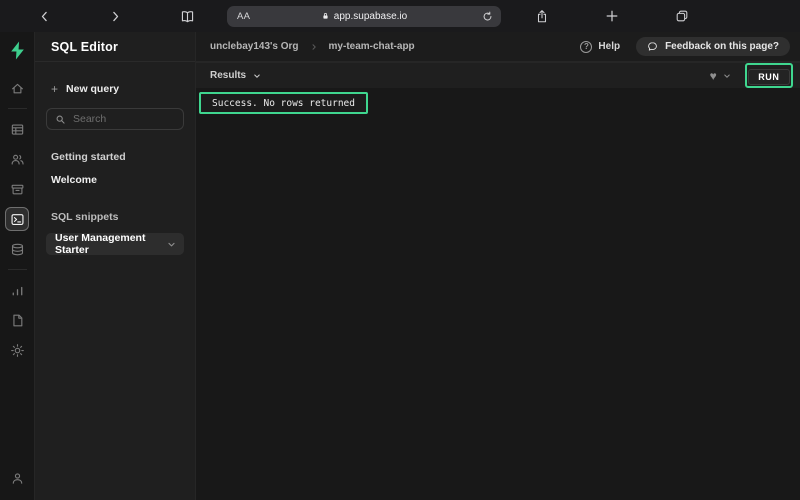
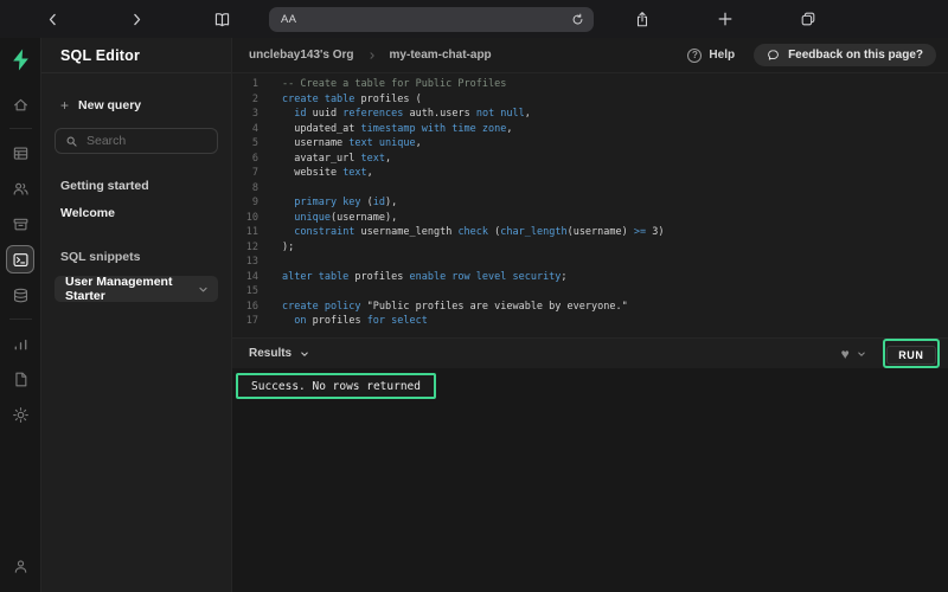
  AA
- app.supabase.io
  SQL Editor
  +
  New query
  Search
  Getting started
  Welcome
  SQL snippets
  User Management Starter
  unclebay143's Org
  my-team-chat-app
  ?
  Help
  Feedback on this page?
+ 1
+ -- Create a table for Public Profiles
+ 2
+ create table profiles (
+ 3
+ id uuid references auth.users not null,
+ 4
+ updated_at timestamp with time zone,
+ 5
+ username text unique,
+ 6
+ avatar_url text,
+ 7
+ website text,
+ 8
+ 9
+ primary key (id),
+ 10
+ unique(username),
+ 11
+ constraint username_length check (char_length(username) >= 3)
+ 12
+ );
+ 13
+ 14
+ alter table profiles enable row level security;
+ 15
+ 16
+ create policy "Public profiles are viewable by everyone."
+ 17
+ on profiles for select
  Results
  ♥
  RUN
  Success. No rows returned
